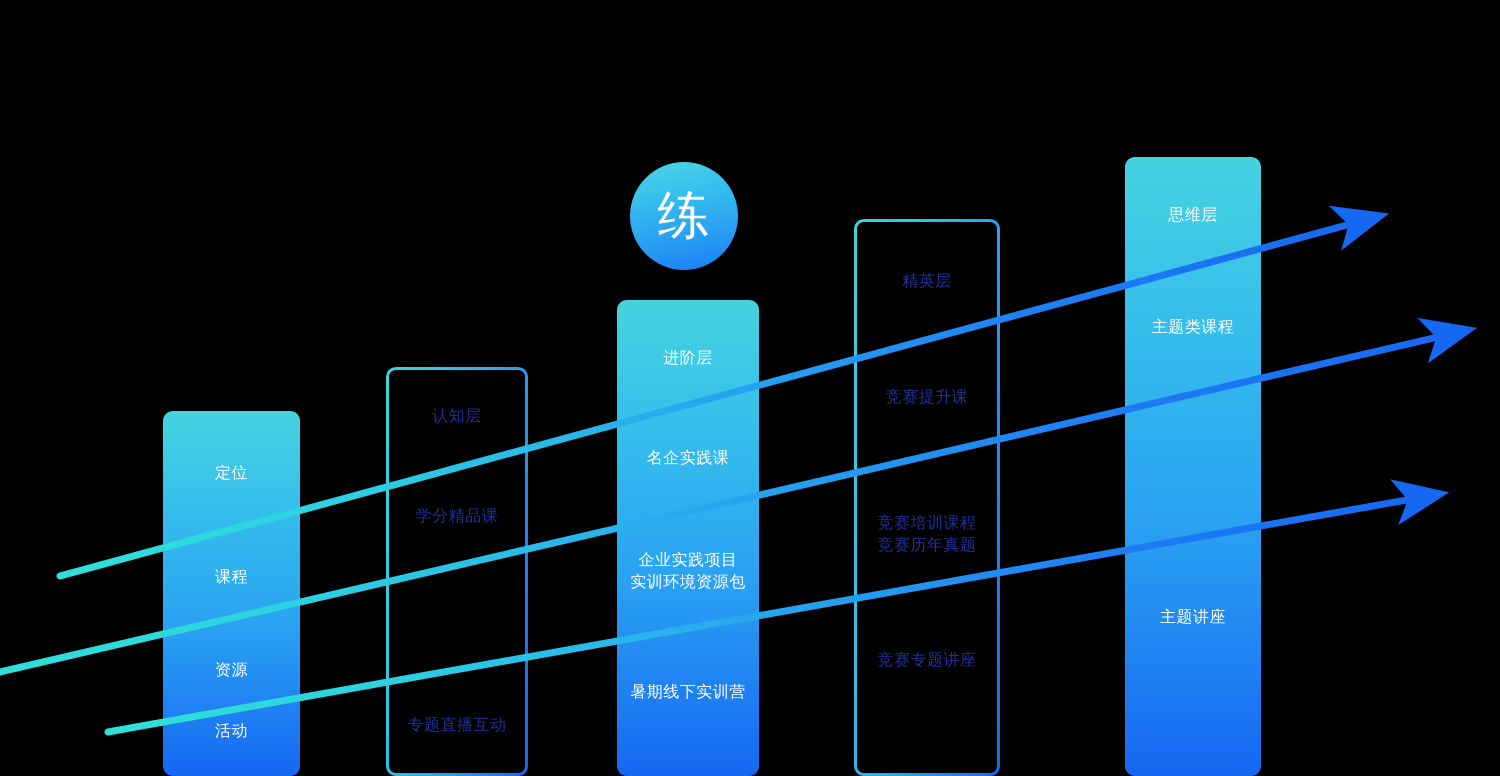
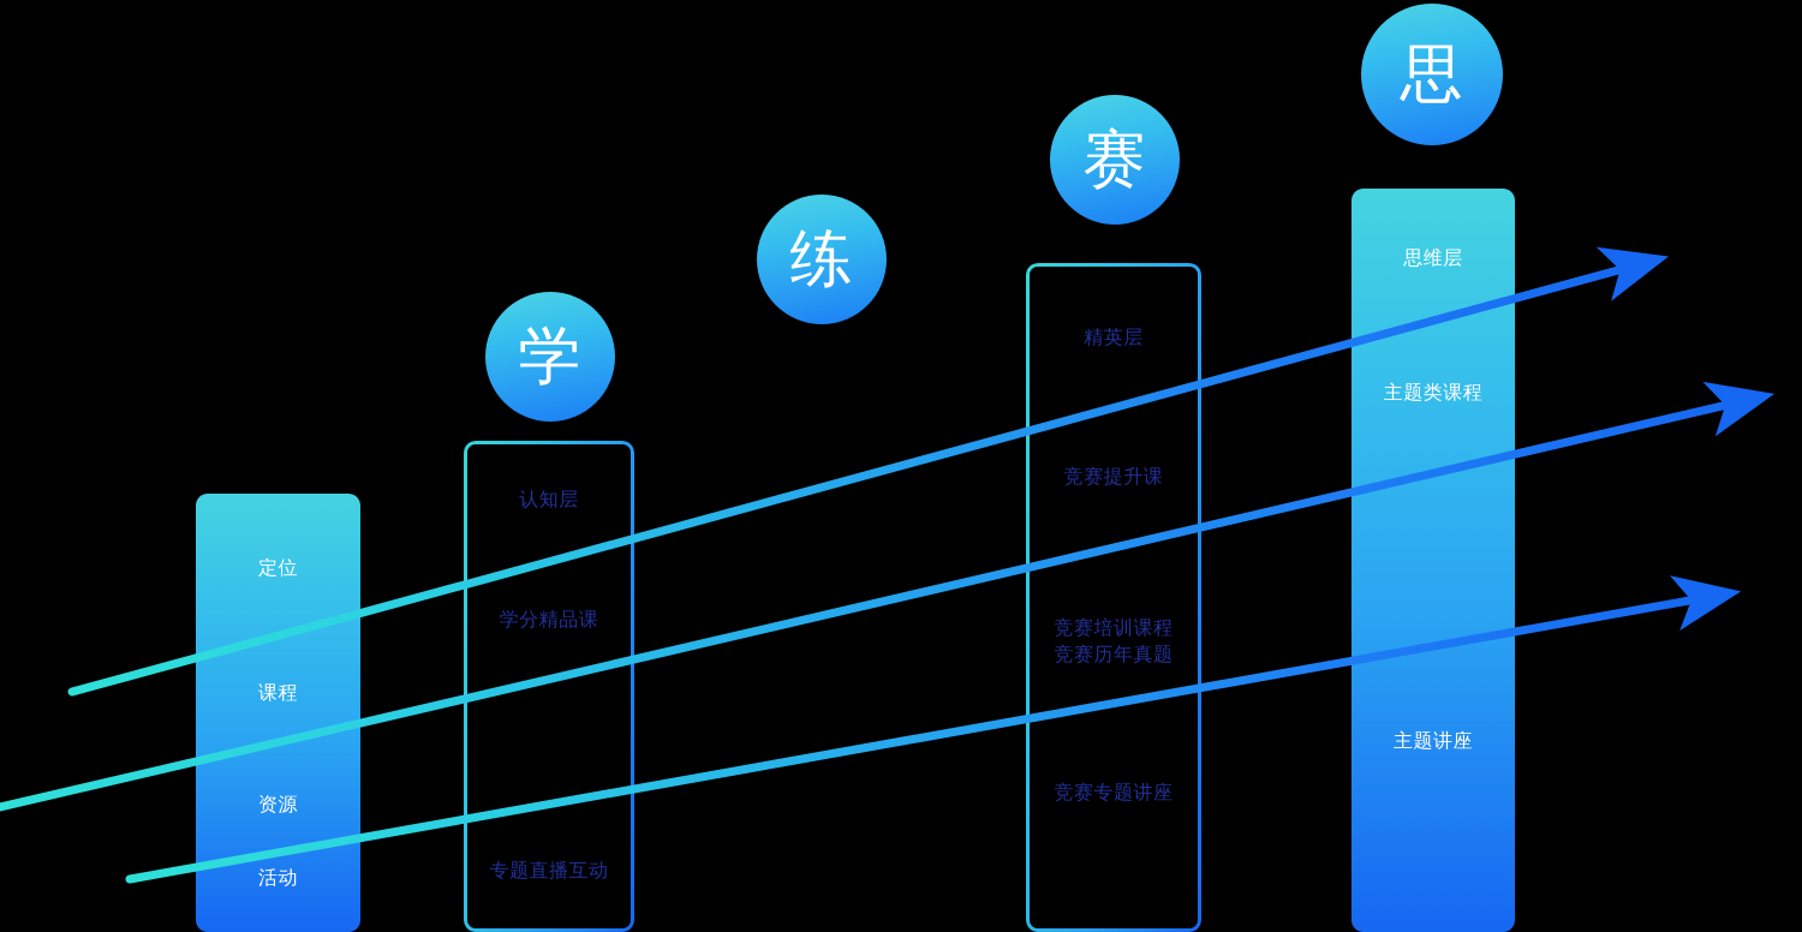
  定位
  课程
  资源
  活动
  认知层
  学分精品课
  专题直播互动
- 进阶层
- 名企实践课
- 企业实践项目
- 实训环境资源包
- 暑期线下实训营
  精英层
  竞赛提升课
  竞赛培训课程
  竞赛历年真题
  竞赛专题讲座
  思维层
  主题类课程
  主题讲座
+ 学
  练
+ 赛
+ 思
